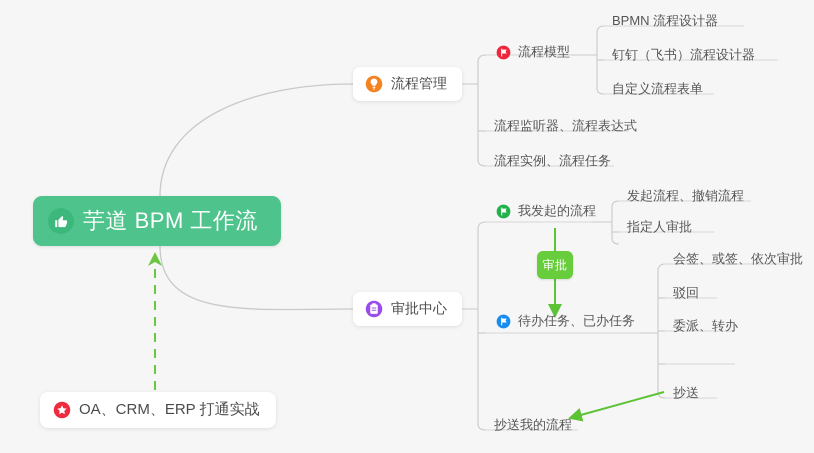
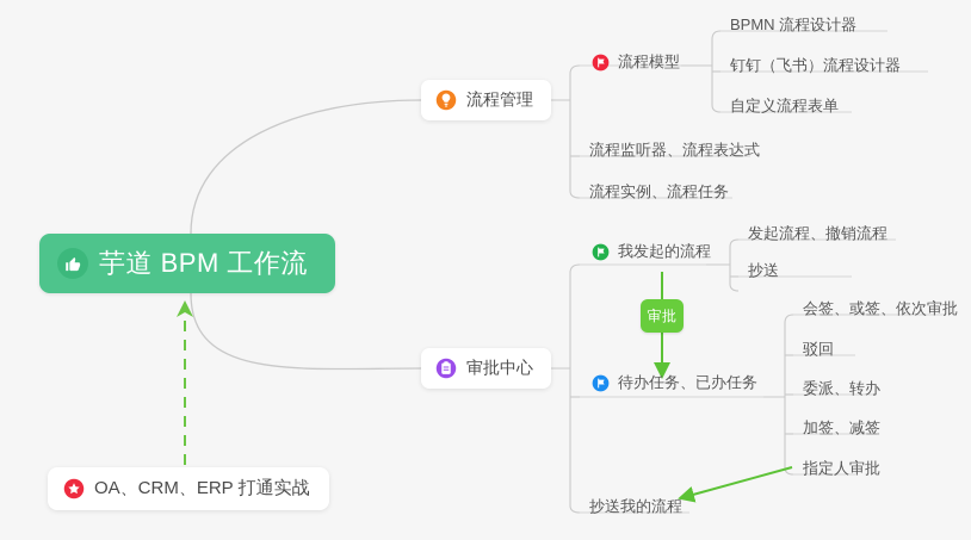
  芋道 BPM 工作流
  OA、CRM、ERP 打通实战
  流程管理
  流程模型
  BPMN 流程设计器
  钉钉（飞书）流程设计器
  自定义流程表单
  流程监听器、流程表达式
  流程实例、流程任务
  审批中心
  我发起的流程
  发起流程、撤销流程
- 指定人审批
+ 抄送
  审批
  待办任务、已办任务
  会签、或签、依次审批
  驳回
  委派、转办
+ 加签、减签
- 抄送
+ 指定人审批
  抄送我的流程
